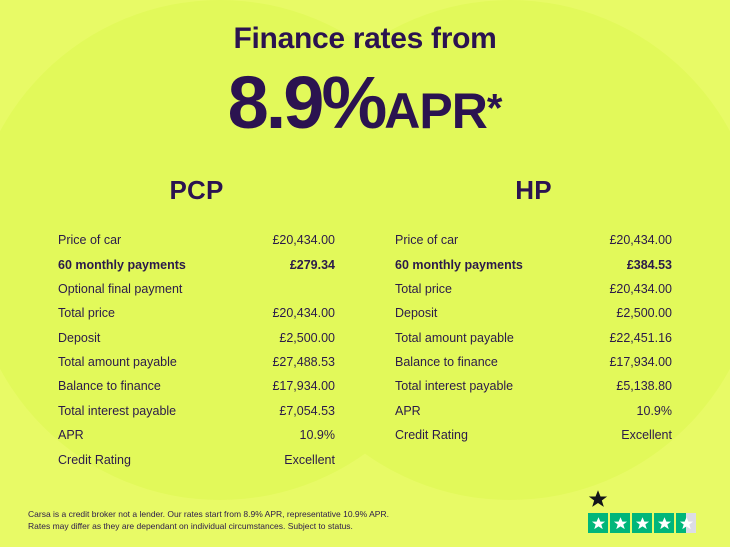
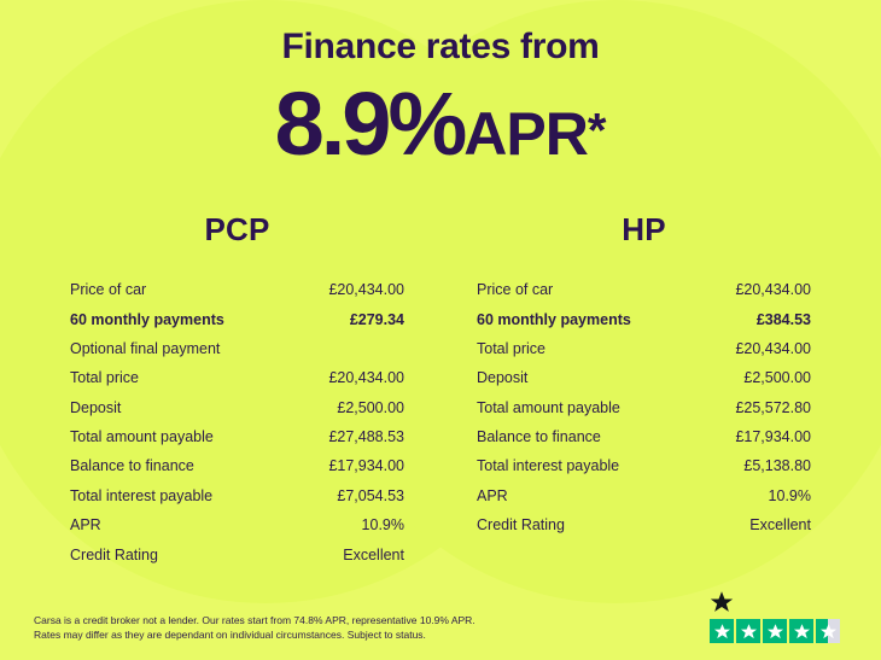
  Finance rates from
  8.9%APR*
  PCP
  Price of car
  £20,434.00
  60 monthly payments
  £279.34
  Optional final payment
  Total price
  £20,434.00
  Deposit
  £2,500.00
  Total amount payable
  £27,488.53
  Balance to finance
  £17,934.00
  Total interest payable
  £7,054.53
  APR
  10.9%
  Credit Rating
  Excellent
  HP
  Price of car
  £20,434.00
  60 monthly payments
  £384.53
  Total price
  £20,434.00
  Deposit
  £2,500.00
  Total amount payable
- £22,451.16
+ £25,572.80
  Balance to finance
  £17,934.00
  Total interest payable
  £5,138.80
  APR
  10.9%
  Credit Rating
  Excellent
- Carsa is a credit broker not a lender. Our rates start from 8.9% APR, representative 10.9% APR.
+ Carsa is a credit broker not a lender. Our rates start from 74.8% APR, representative 10.9% APR.
  Rates may differ as they are dependant on individual circumstances. Subject to status.
